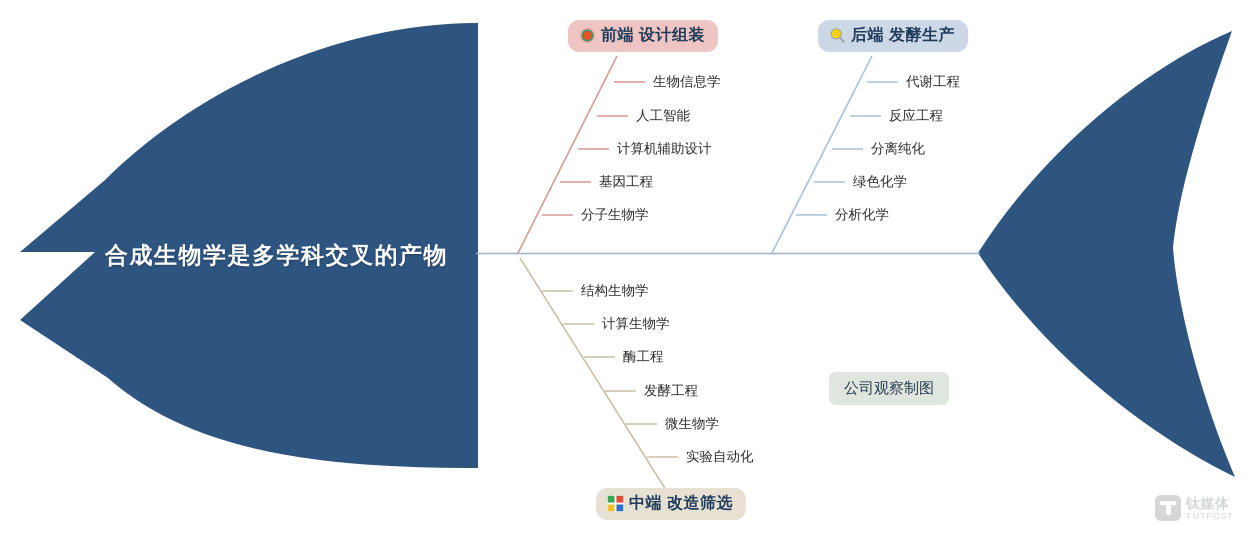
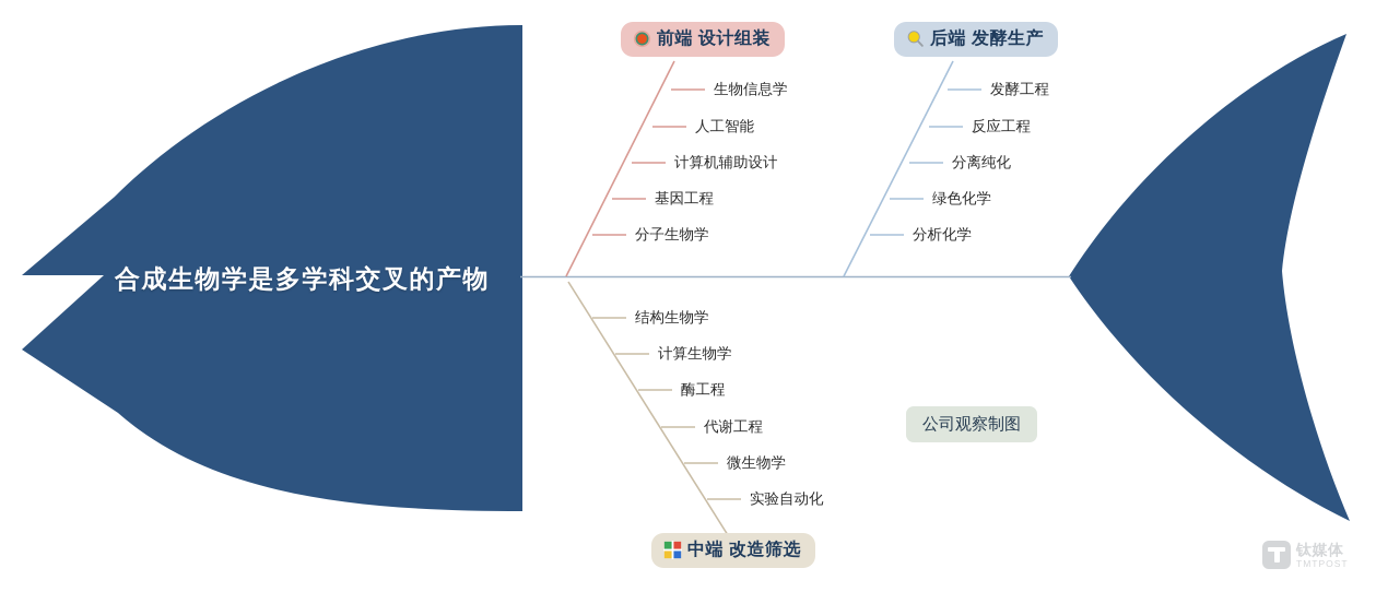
  合成生物学是多学科交叉的产物
  前端
  设计组装
  后端
  发酵生产
  中端
  改造筛选
  生物信息学
  人工智能
  计算机辅助设计
  基因工程
  分子生物学
- 代谢工程
+ 发酵工程
  反应工程
  分离纯化
  绿色化学
  分析化学
  结构生物学
  计算生物学
  酶工程
- 发酵工程
+ 代谢工程
  微生物学
  实验自动化
  公司观察制图
  钛媒体
  TMTPOST
